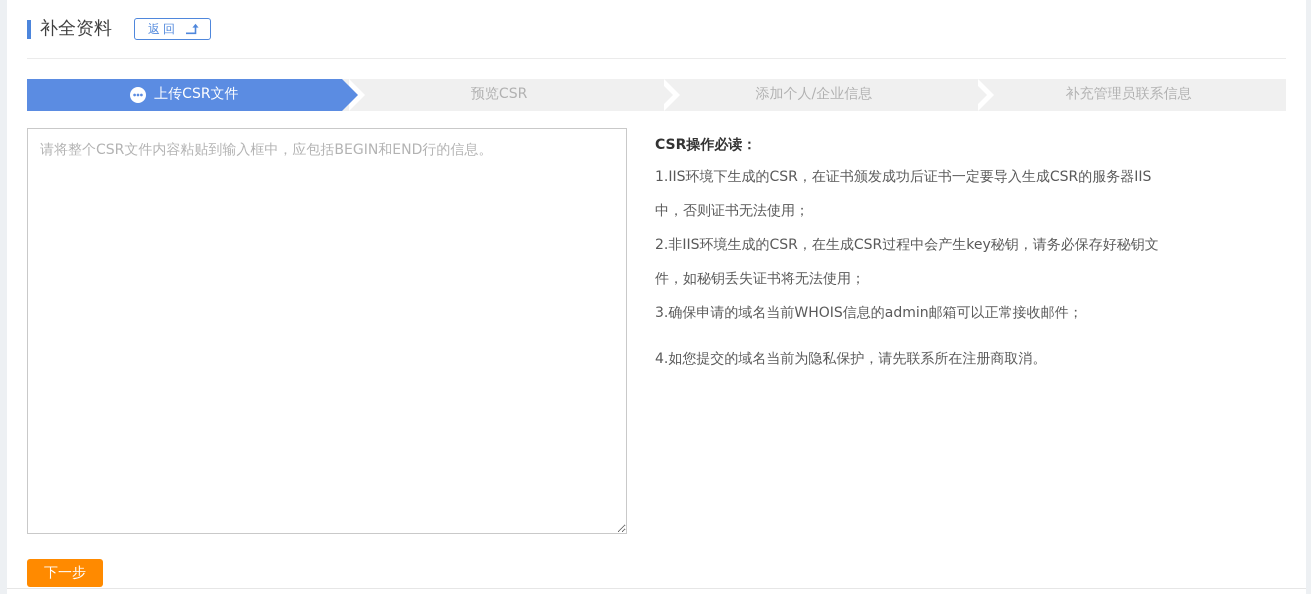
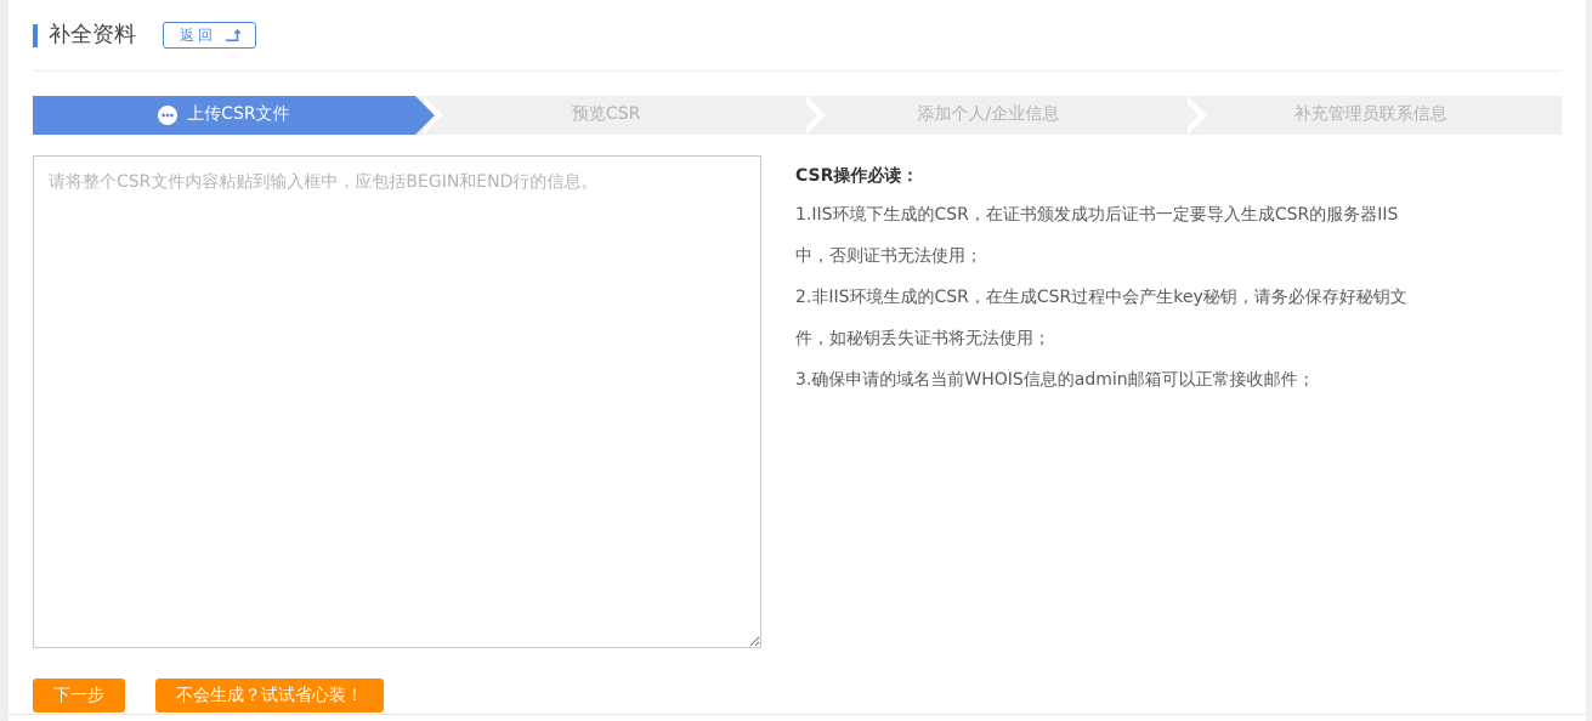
  补全资料
  返回
  上传CSR文件
  预览CSR
  添加个人/企业信息
  补充管理员联系信息
  请将整个CSR文件内容粘贴到输入框中，应包括BEGIN和END行的信息。
  CSR操作必读：
  1.IIS环境下生成的CSR，在证书颁发成功后证书一定要导入生成CSR的服务器IIS中，否则证书无法使用；
  2.非IIS环境生成的CSR，在生成CSR过程中会产生key秘钥，请务必保存好秘钥文件，如秘钥丢失证书将无法使用；
  3.确保申请的域名当前WHOIS信息的admin邮箱可以正常接收邮件；
- 4.如您提交的域名当前为隐私保护，请先联系所在注册商取消。
  下一步
+ 不会生成？试试省心装！
